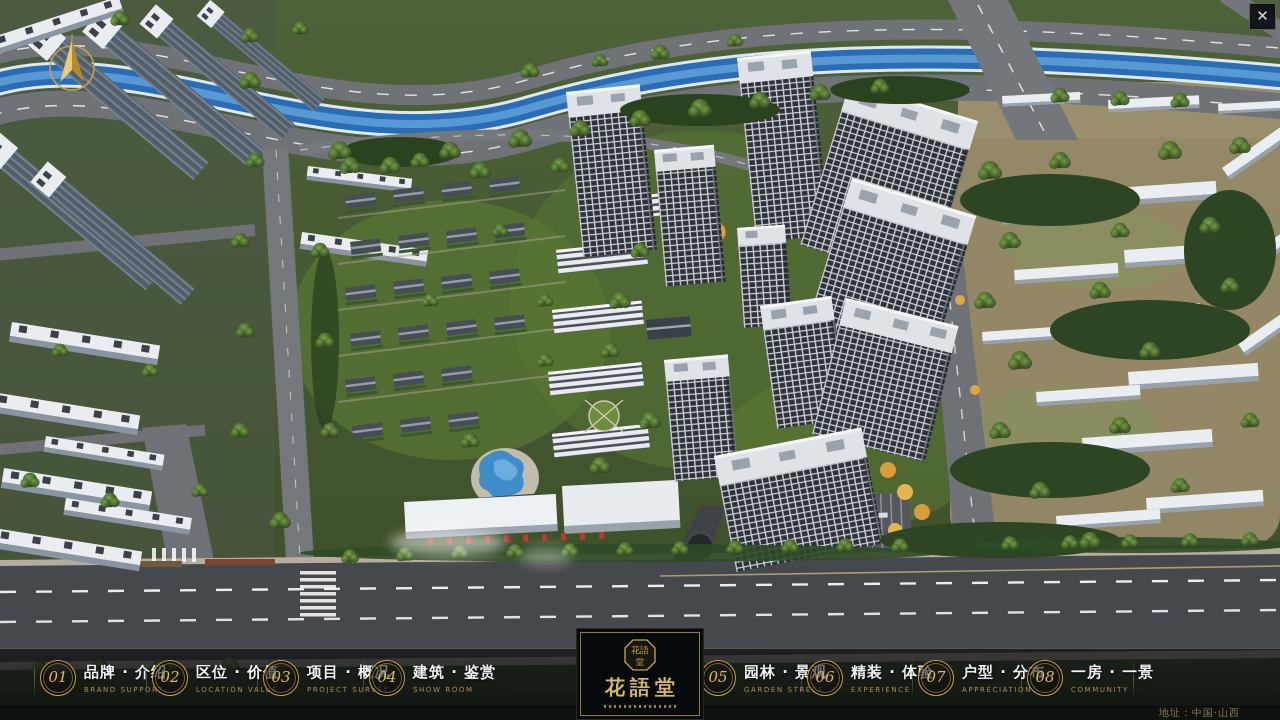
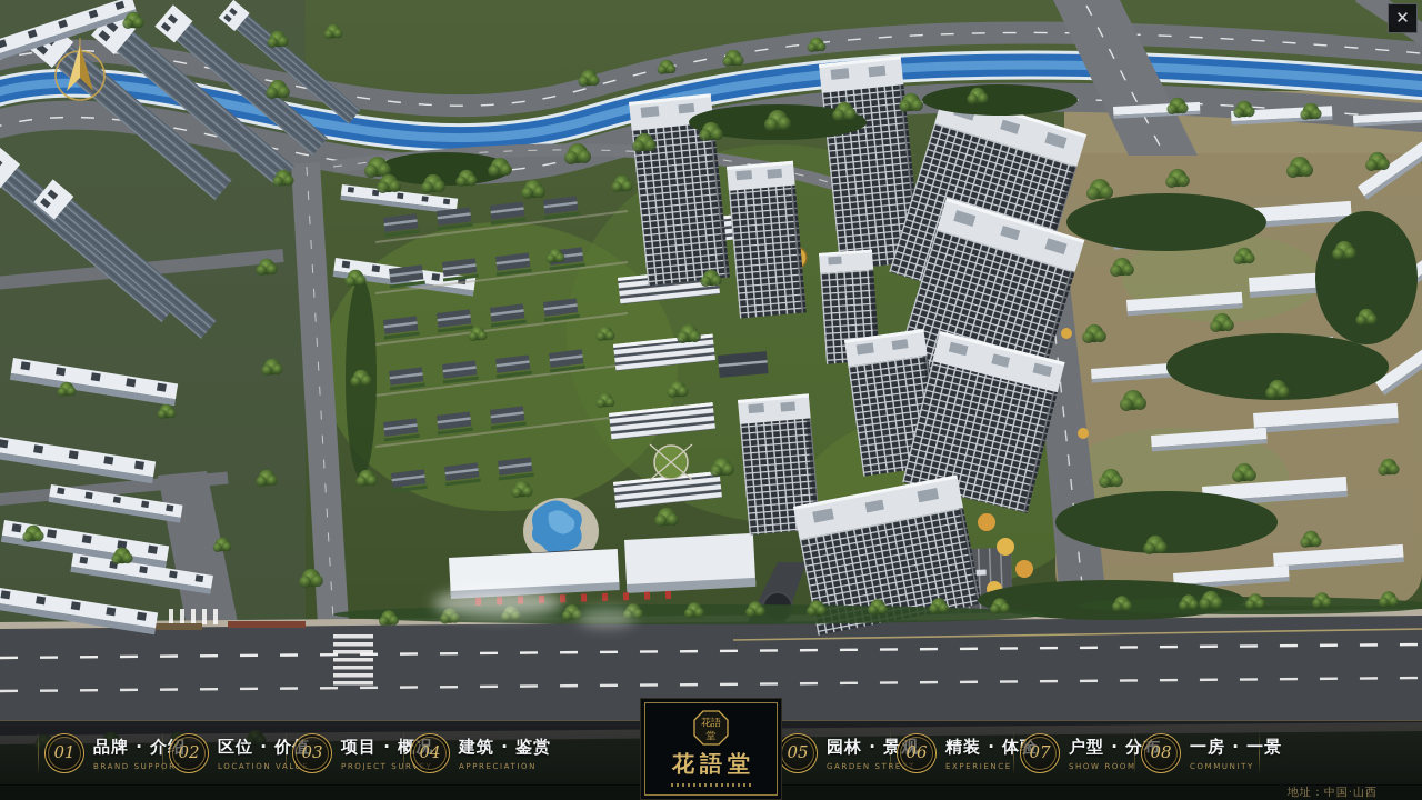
  ✕
  01
  品牌 · 介
  BRAND SUPPOR
  02
  区位 · 价
  LOCATION VAL
  03
  项目 · 概
  PROJECT SUR
  04
  建筑 · 鉴赏
- SHOW ROOM
+ APPRECIATION
  05
  园林 · 景
  GARDEN STRE
  06
  精装 · 体
  EXPERIENCE
  07
  户型 · 分
- APPRECIATION
+ SHOW ROOM
  08
  一房 · 一景
  COMMUNITY
  地址：中国·山西
  花語
  堂
  花語堂
